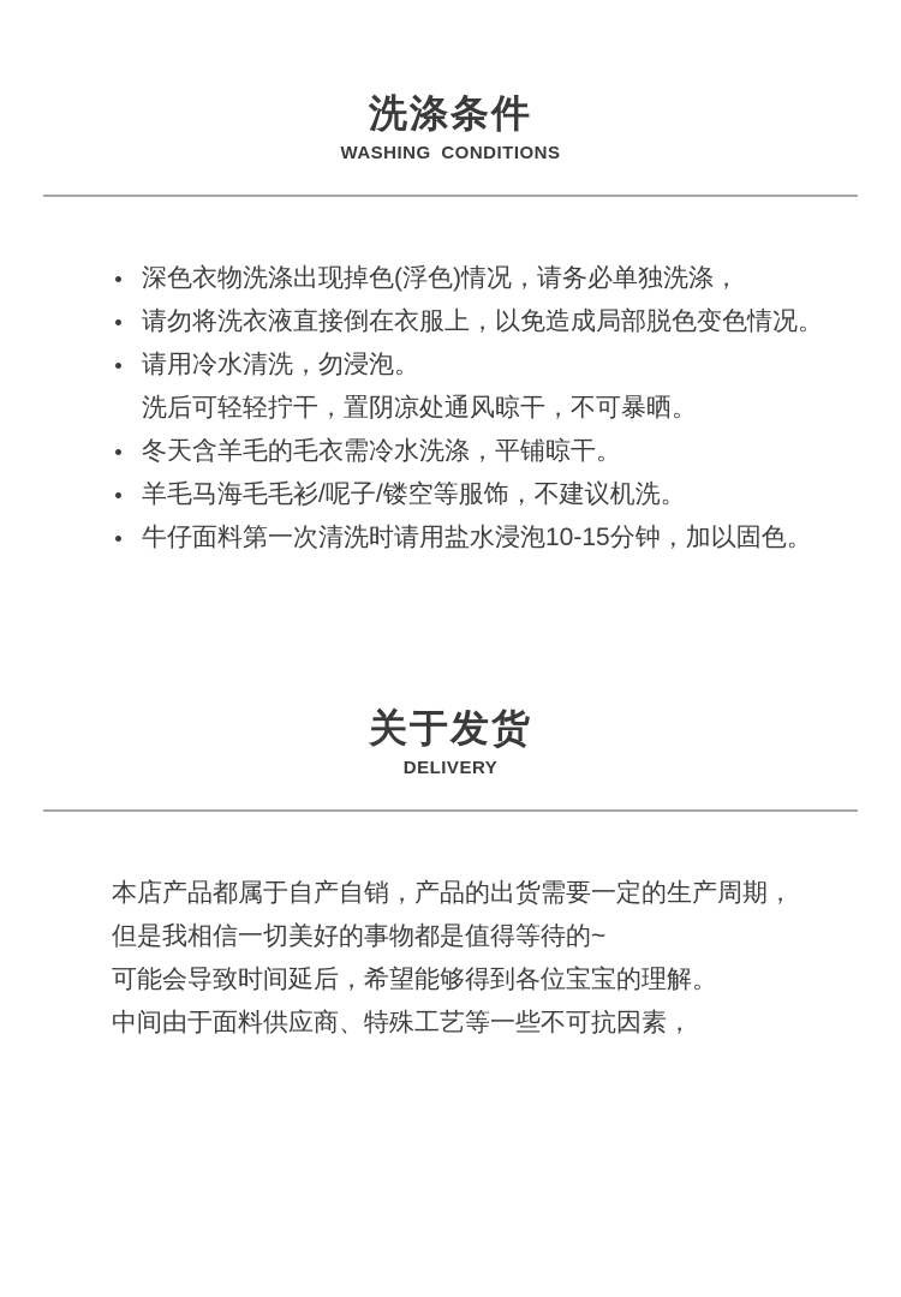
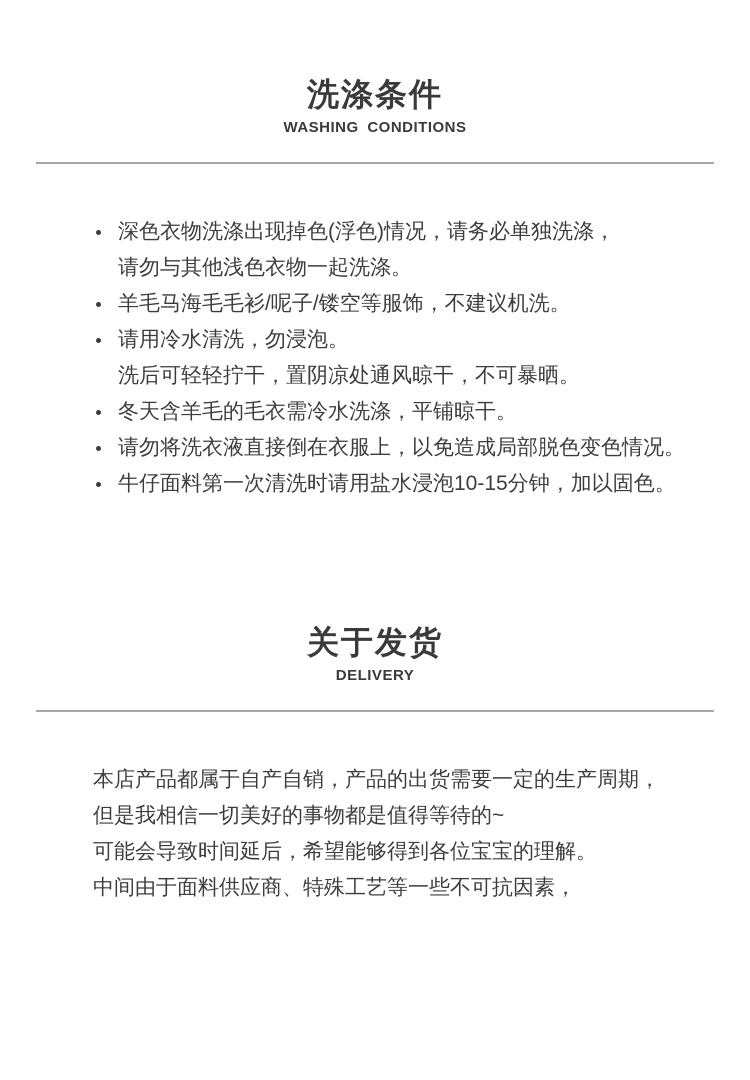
  洗涤条件
  WASHING CONDITIONS
  深色衣物洗涤出现掉色(浮色)情况，请务必单独洗涤，
+ 请勿与其他浅色衣物一起洗涤。
- 请勿将洗衣液直接倒在衣服上，以免造成局部脱色变色情况。
+ 羊毛马海毛毛衫/呢子/镂空等服饰，不建议机洗。
  请用冷水清洗，勿浸泡。
  洗后可轻轻拧干，置阴凉处通风晾干，不可暴晒。
  冬天含羊毛的毛衣需冷水洗涤，平铺晾干。
- 羊毛马海毛毛衫/呢子/镂空等服饰，不建议机洗。
+ 请勿将洗衣液直接倒在衣服上，以免造成局部脱色变色情况。
  牛仔面料第一次清洗时请用盐水浸泡10-15分钟，加以固色。
  关于发货
  DELIVERY
  本店产品都属于自产自销，产品的出货需要一定的生产周期，
  但是我相信一切美好的事物都是值得等待的~
  可能会导致时间延后，希望能够得到各位宝宝的理解。
  中间由于面料供应商、特殊工艺等一些不可抗因素，
